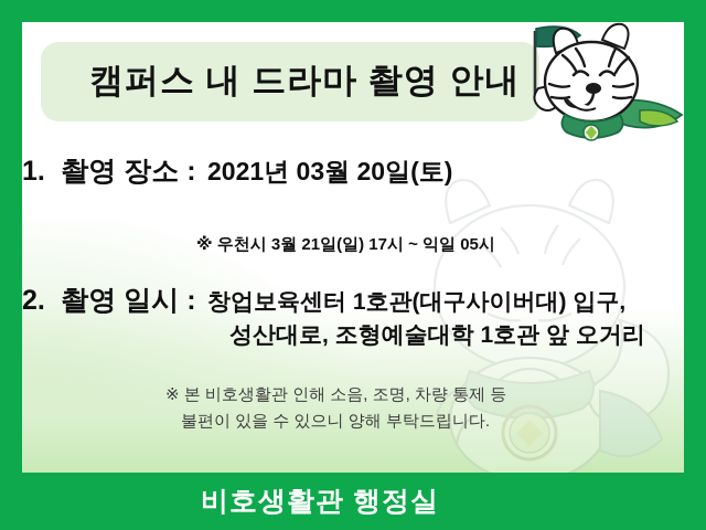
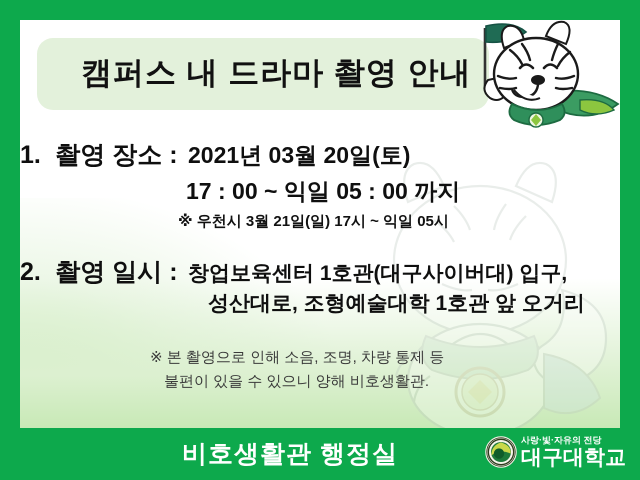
  캠퍼스 내 드라마 촬영 안내
  1. 촬영 장소 : 2021년 03월 20일(토)
+ 17 : 00 ~ 익일 05 : 00 까지
  ※ 우천시 3월 21일(일) 17시 ~ 익일 05시
  2. 촬영 일시 : 창업보육센터 1호관(대구사이버대) 입구,
  성산대로, 조형예술대학 1호관 앞 오거리
- ※ 본 비호생활관 인해 소음, 조명, 차량 통제 등
+ ※ 본 촬영으로 인해 소음, 조명, 차량 통제 등
- 불편이 있을 수 있으니 양해 부탁드립니다.
+ 불편이 있을 수 있으니 양해 비호생활관.
  비호생활관 행정실
+ 사랑·빛·자유의 전당
+ 대구대학교
